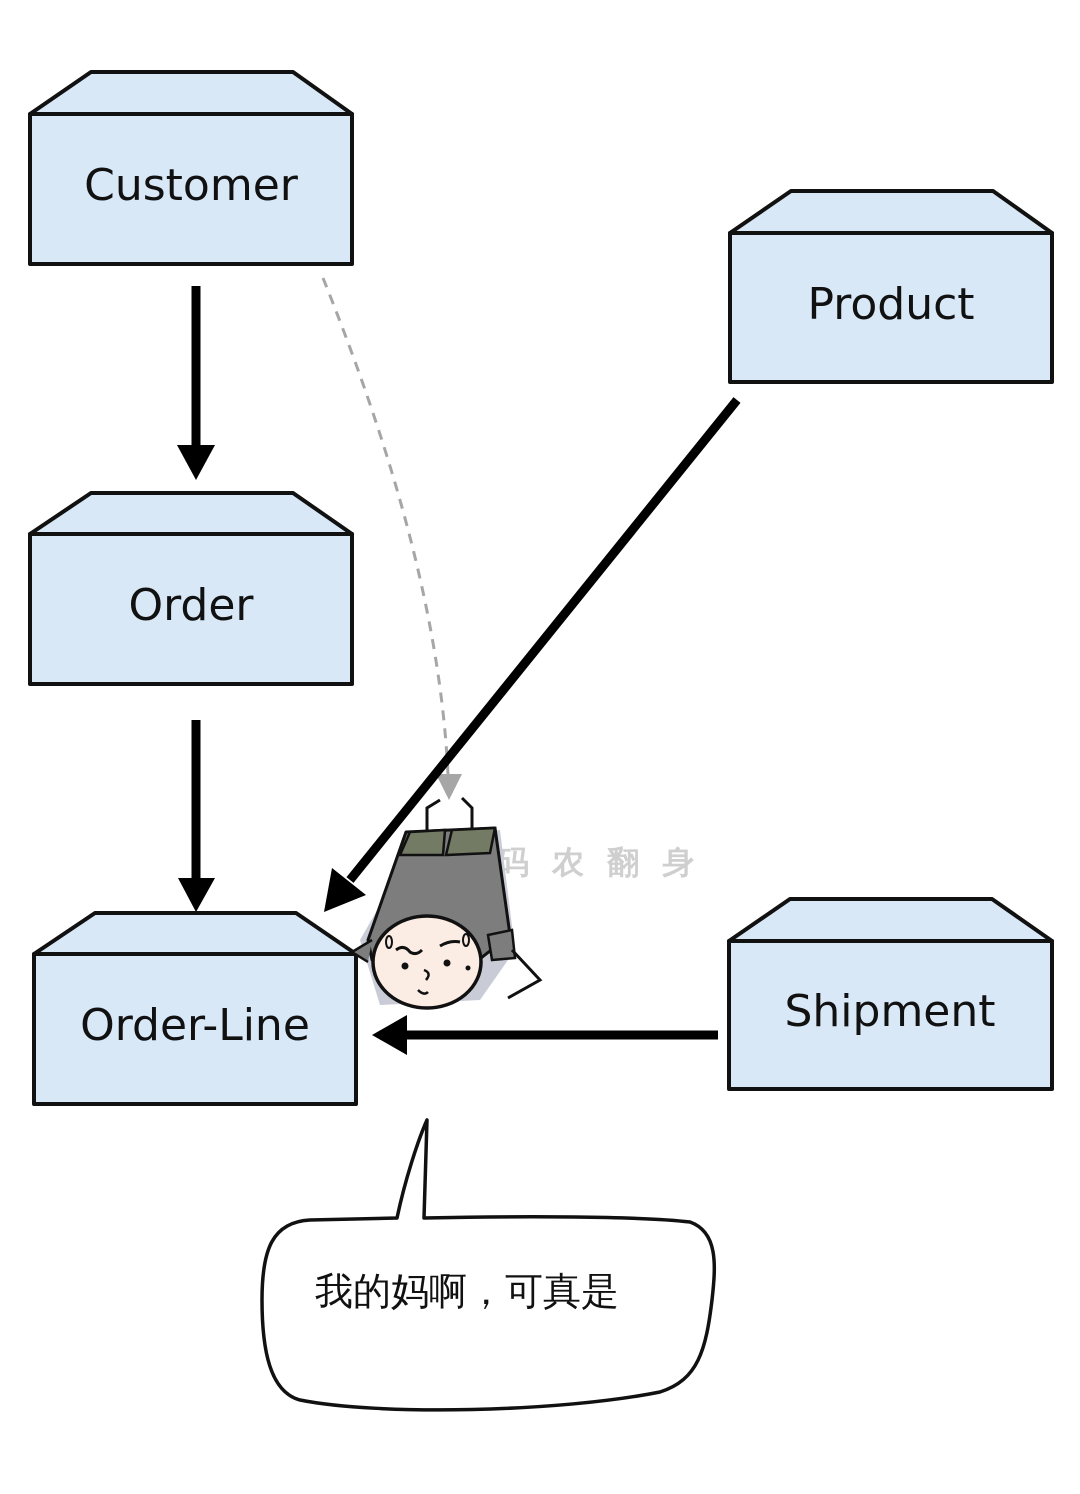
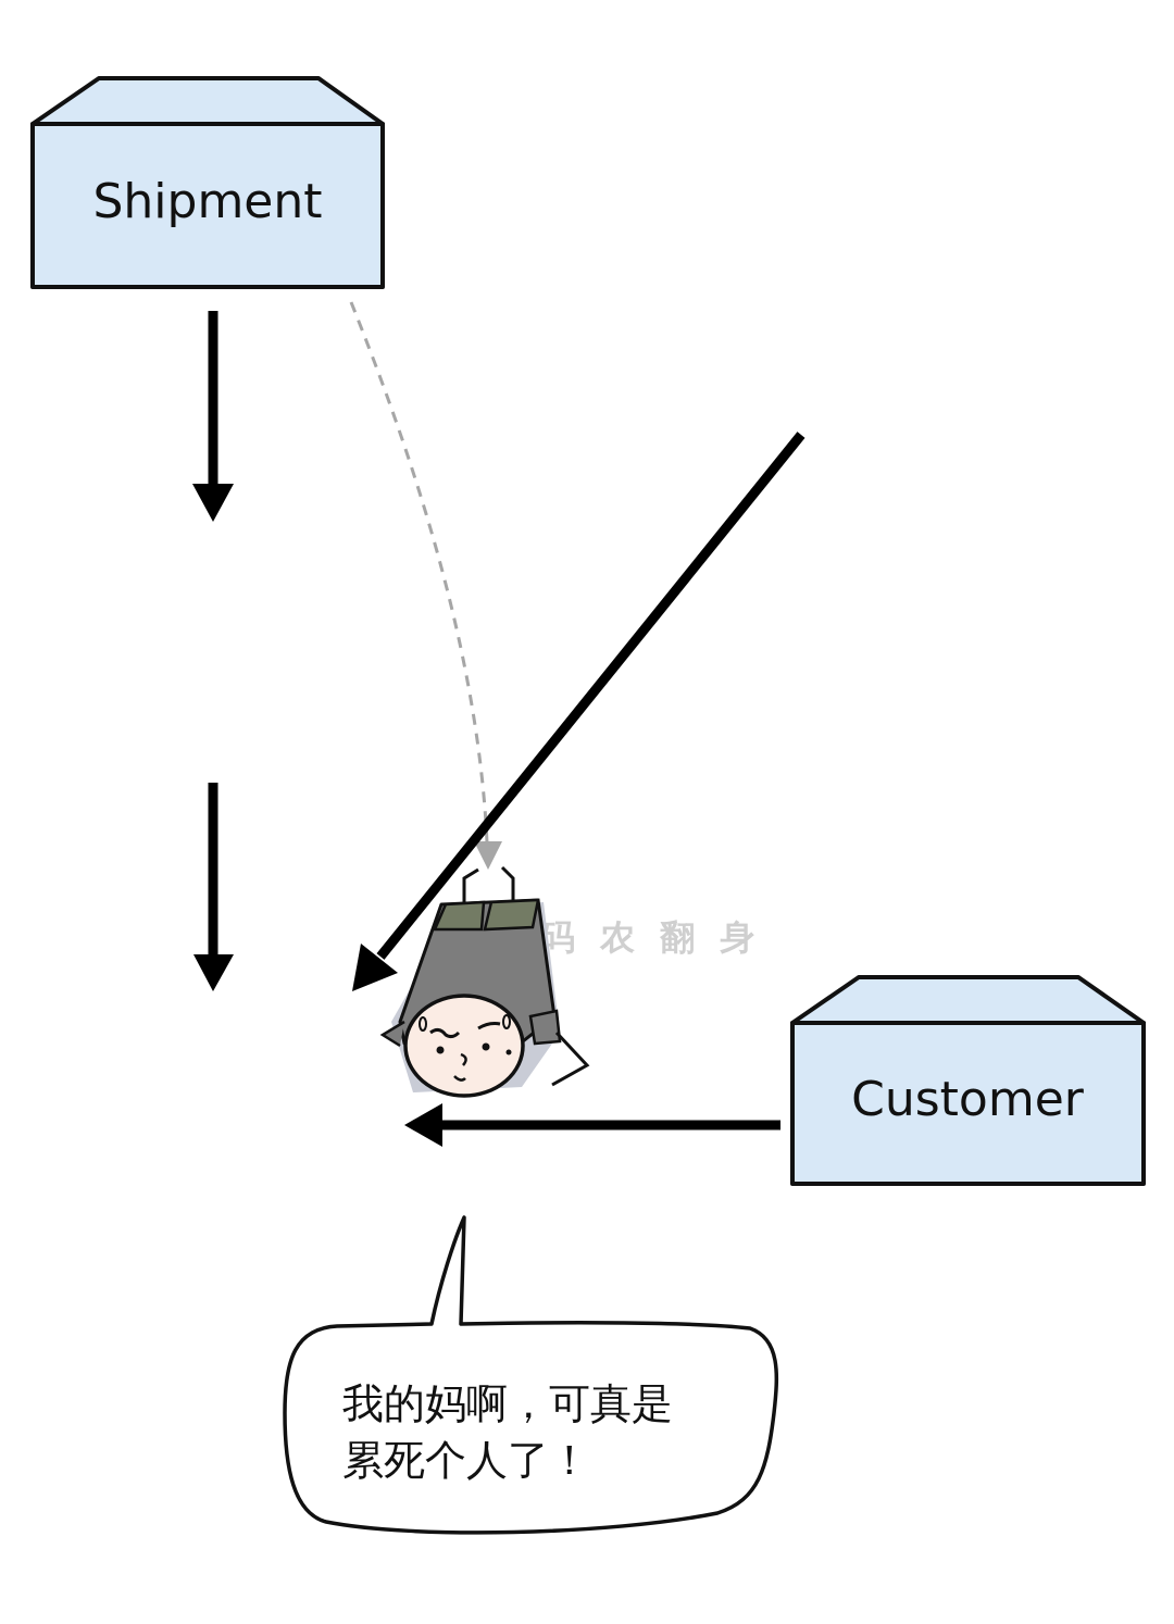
- Customer
+ Shipment
- Order
- Order-Line
- Product
- Shipment
+ Customer
  码 农 翻 身
  我的妈啊，可真是
+ 累死个人了！
